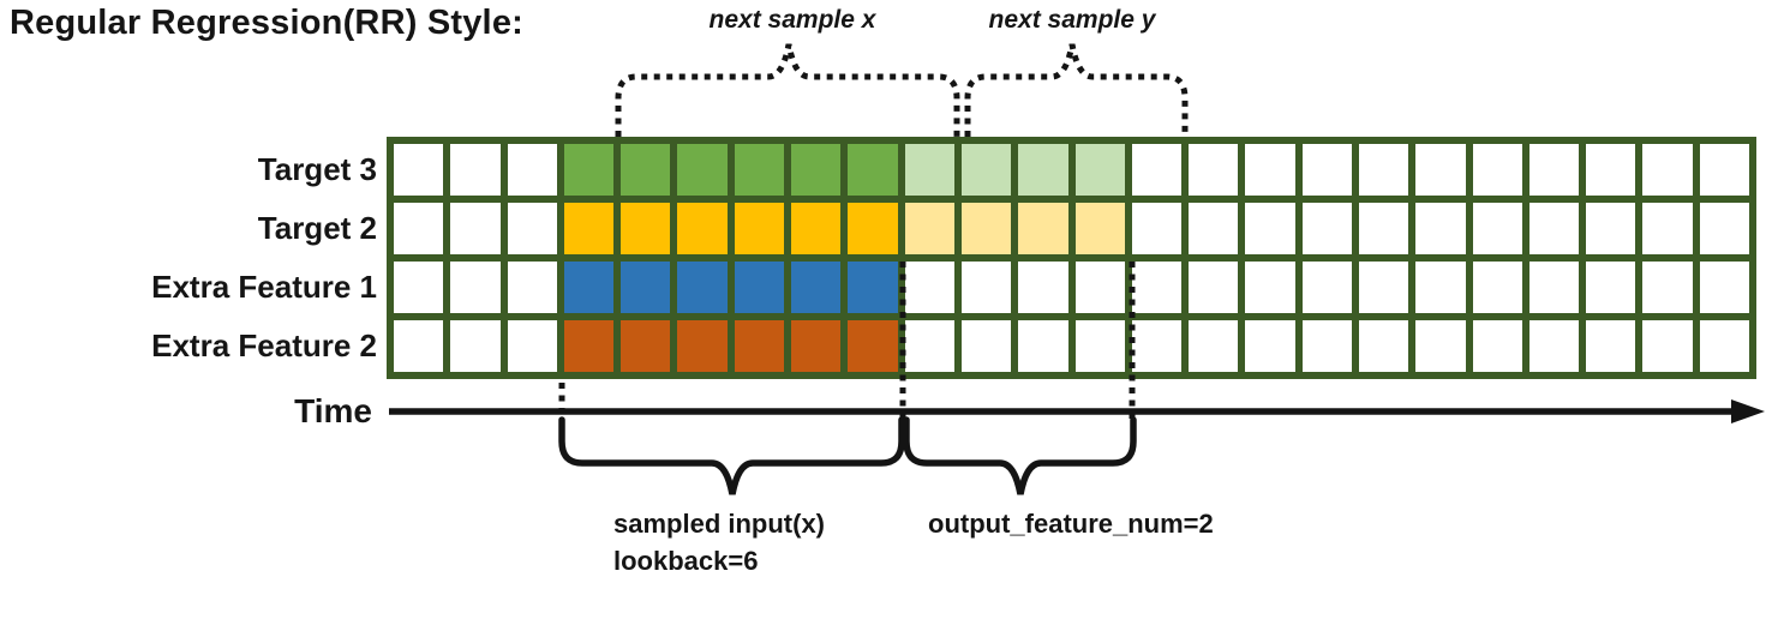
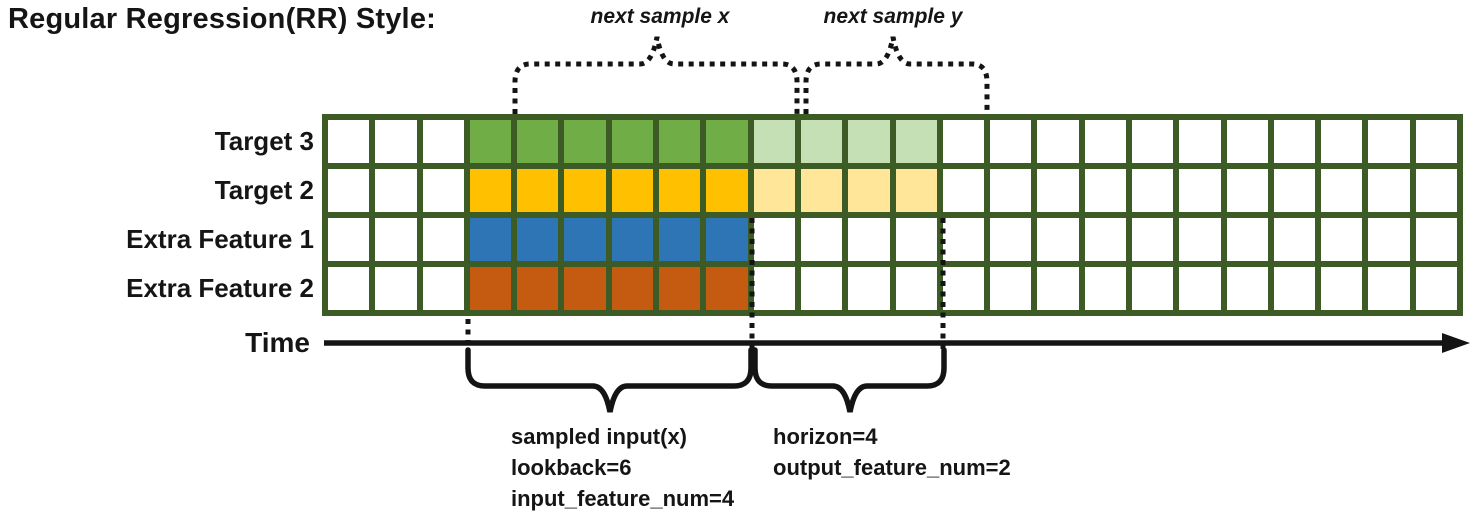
  Regular Regression(RR) Style:
  next sample x
  next sample y
  Target 3
  Target 2
  Extra Feature 1
  Extra Feature 2
  Time
  sampled input(x)
  lookback=6
+ input_feature_num=4
+ horizon=4
  output_feature_num=2
